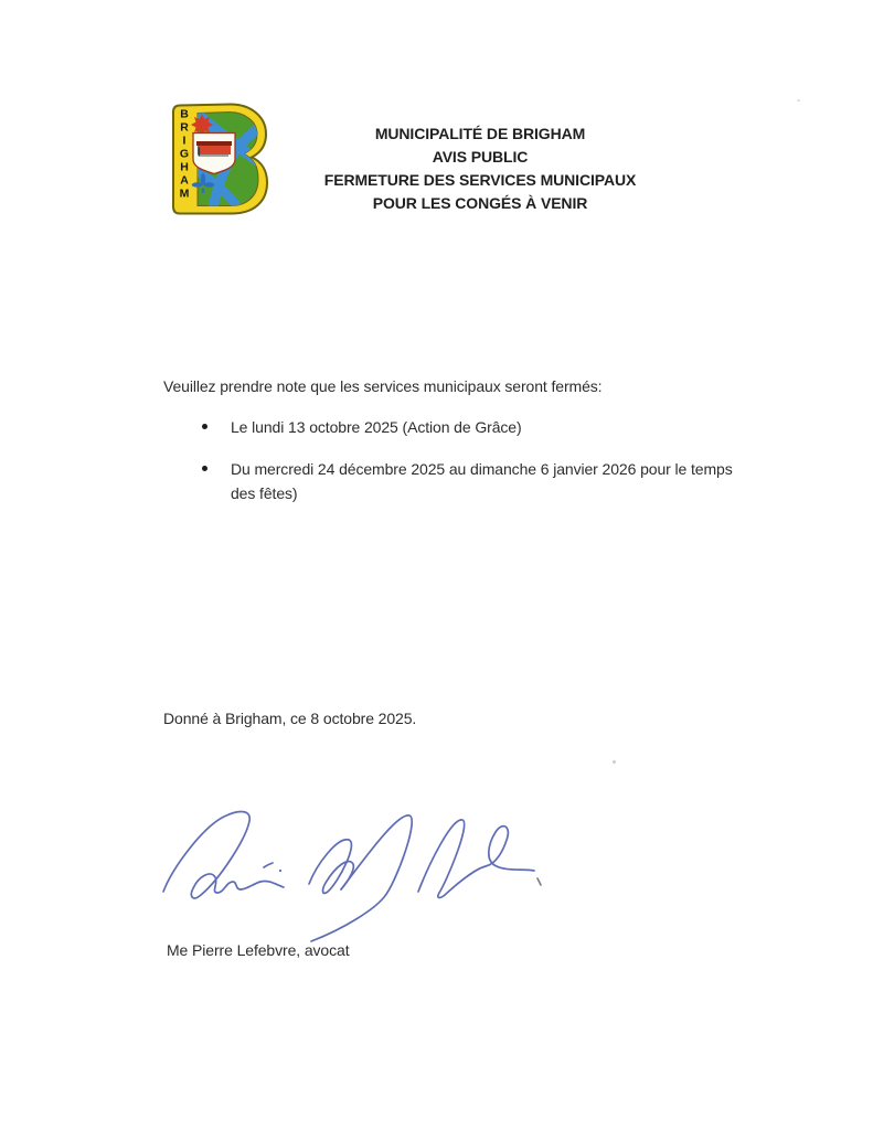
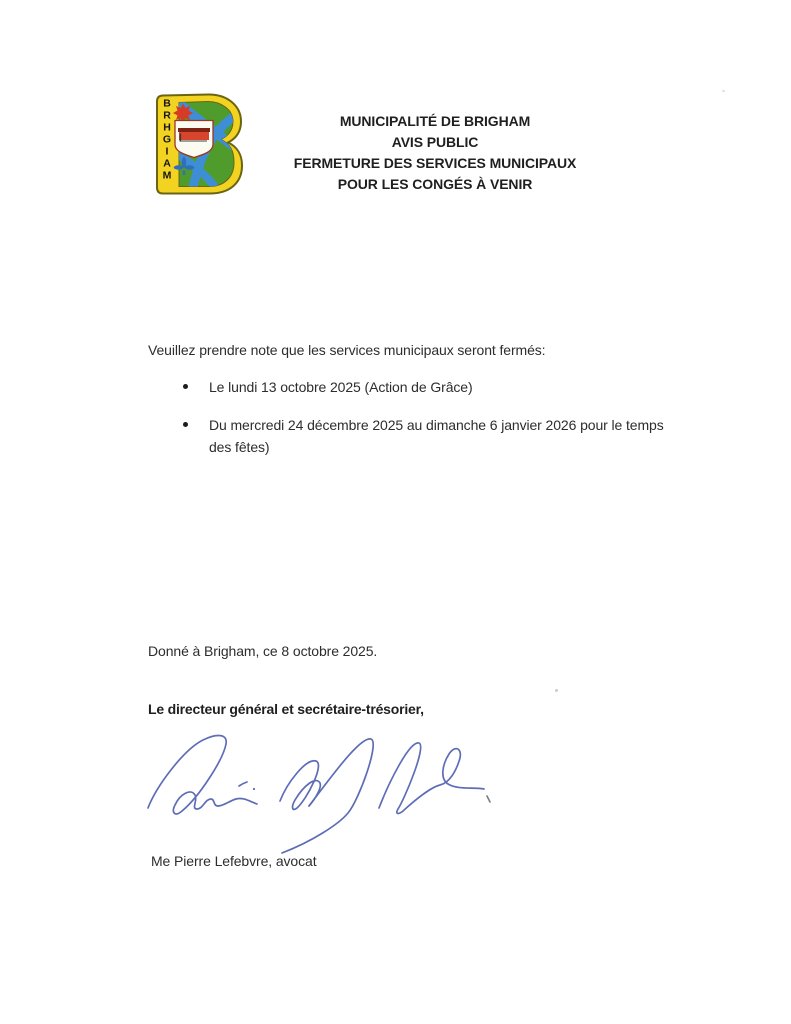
  B
  R
- I
+ H
  G
- H
+ I
  A
  M
  MUNICIPALITÉ DE BRIGHAM
  AVIS PUBLIC
  FERMETURE DES SERVICES MUNICIPAUX
  POUR LES CONGÉS À VENIR
  Veuillez prendre note que les services municipaux seront fermés:
  Le lundi 13 octobre 2025 (Action de Grâce)
  Du mercredi 24 décembre 2025 au dimanche 6 janvier 2026 pour le temps des fêtes)
  Donné à Brigham, ce 8 octobre 2025.
+ Le directeur général et secrétaire-trésorier,
  Me Pierre Lefebvre, avocat
